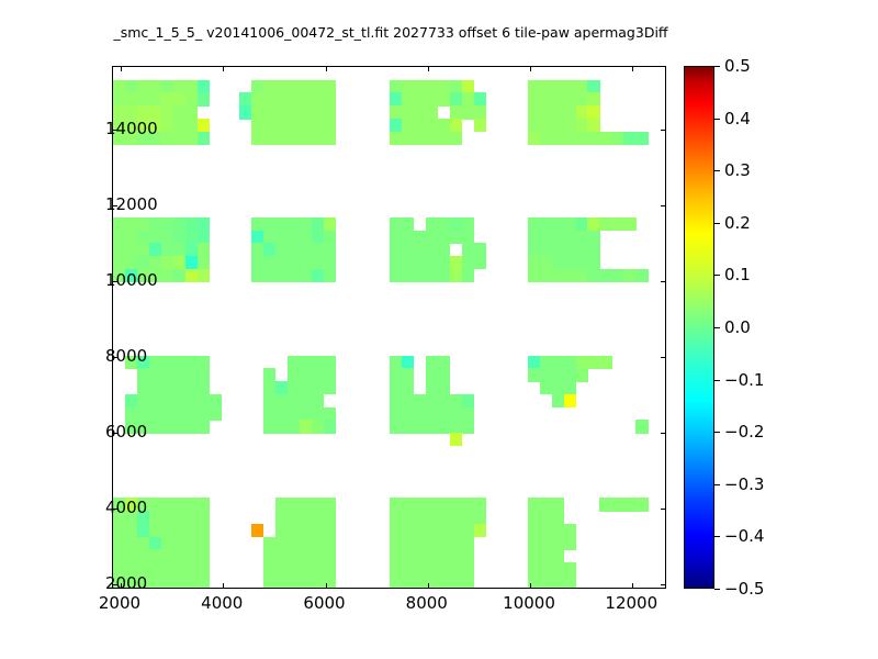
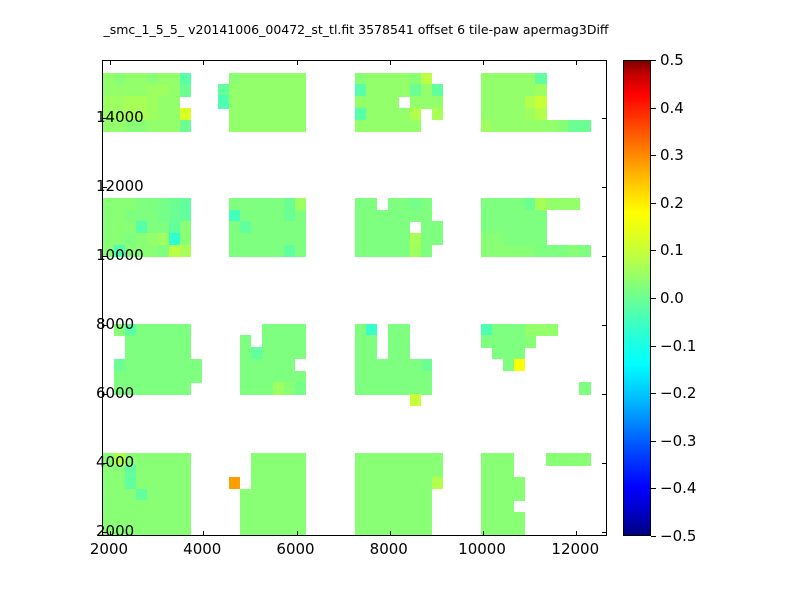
- _smc_1_5_5_ v20141006_00472_st_tl.fit 2027733 offset 6 tile-paw apermag3Diff
+ _smc_1_5_5_ v20141006_00472_st_tl.fit 3578541 offset 6 tile-paw apermag3Diff
  −0.5
  −0.4
  −0.3
  −0.2
  −0.1
  0.0
  0.1
  0.2
  0.3
  0.4
  0.5
  2000
  4000
  6000
  8000
  10000
  12000
  2000
  4000
  6000
  8000
  10000
  12000
  14000
